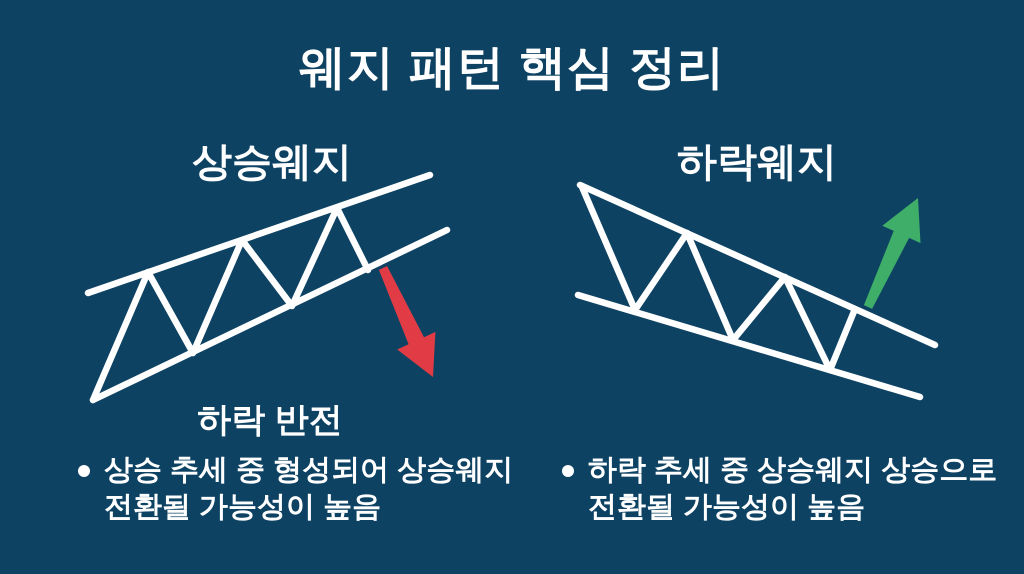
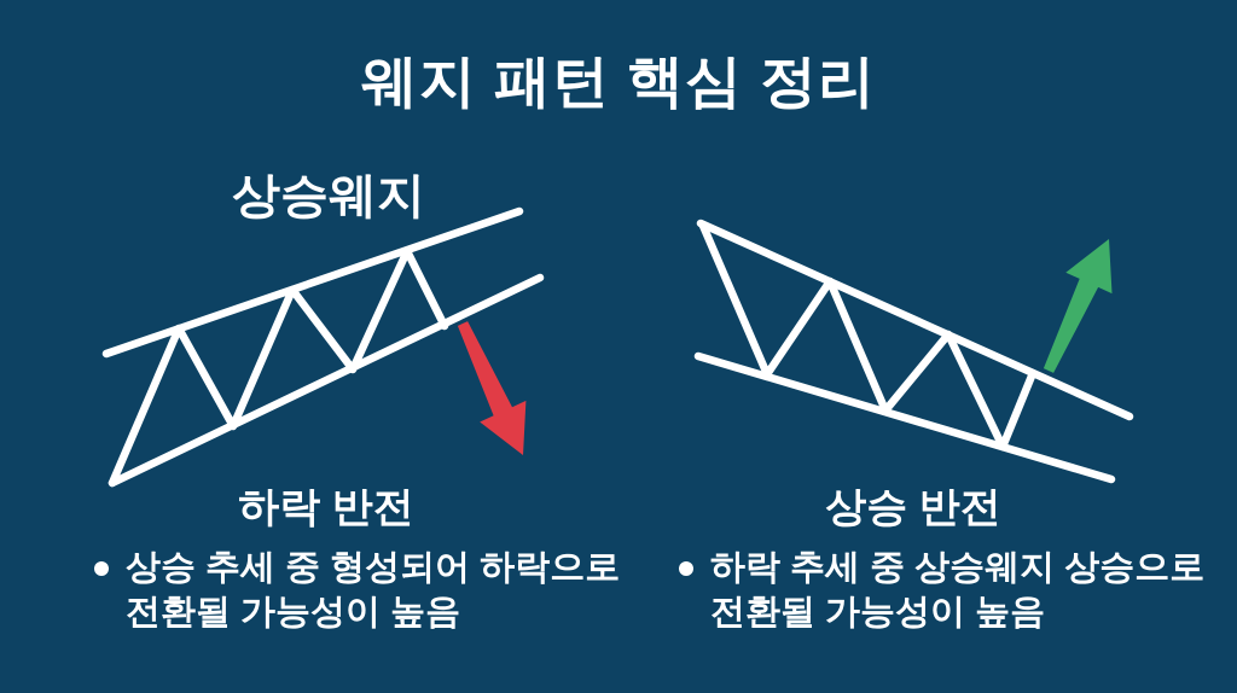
  웨지 패턴 핵심 정리
  상승웨지
- 하락웨지
  하락 반전
+ 상승 반전
- 상승 추세 중 형성되어 상승웨지
+ 상승 추세 중 형성되어 하락으로
  전환될 가능성이 높음
  하락 추세 중 상승웨지 상승으로
  전환될 가능성이 높음
